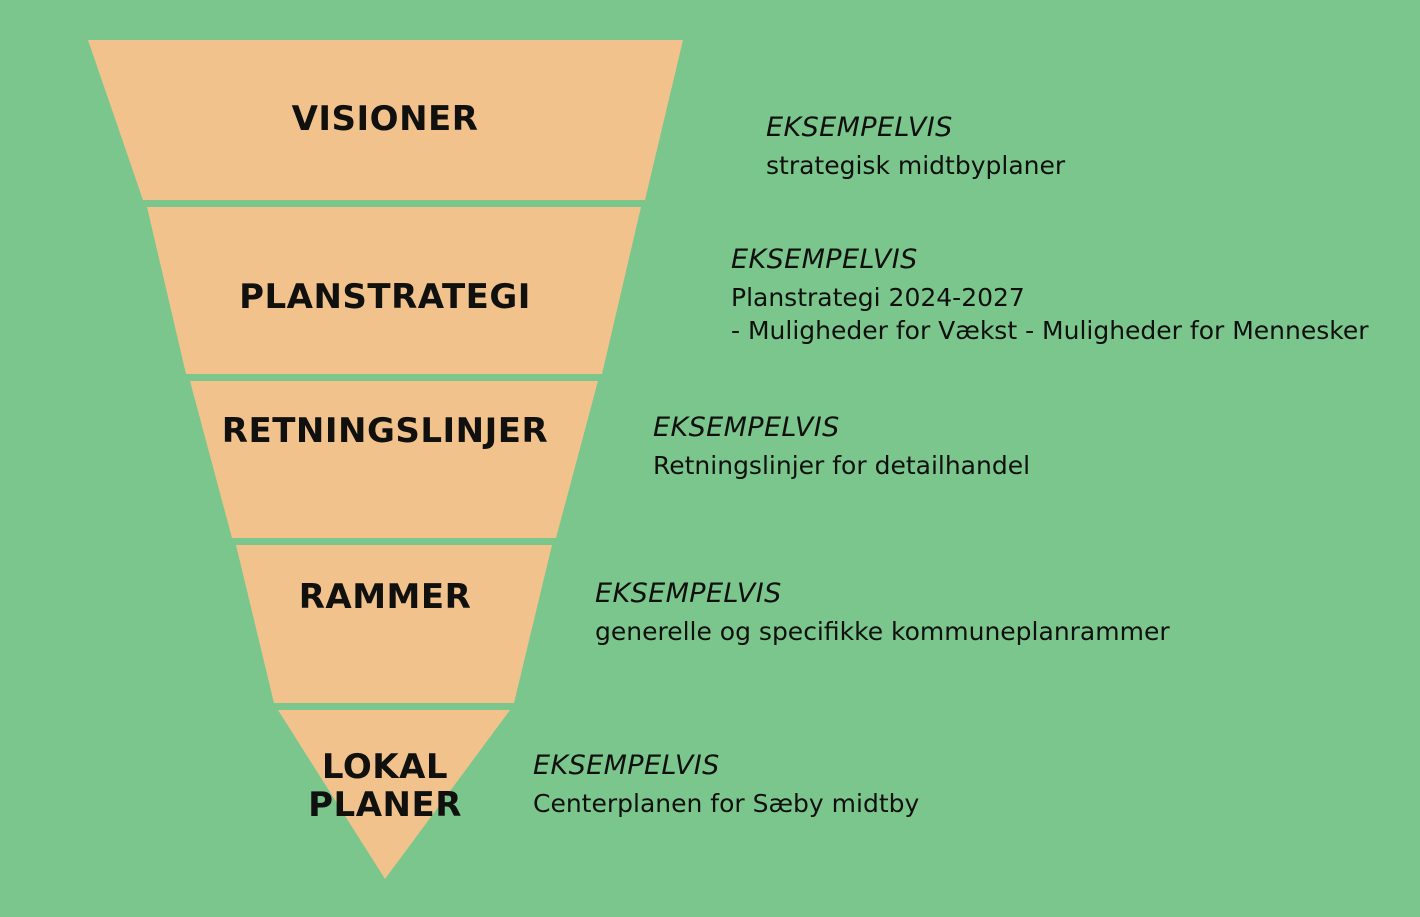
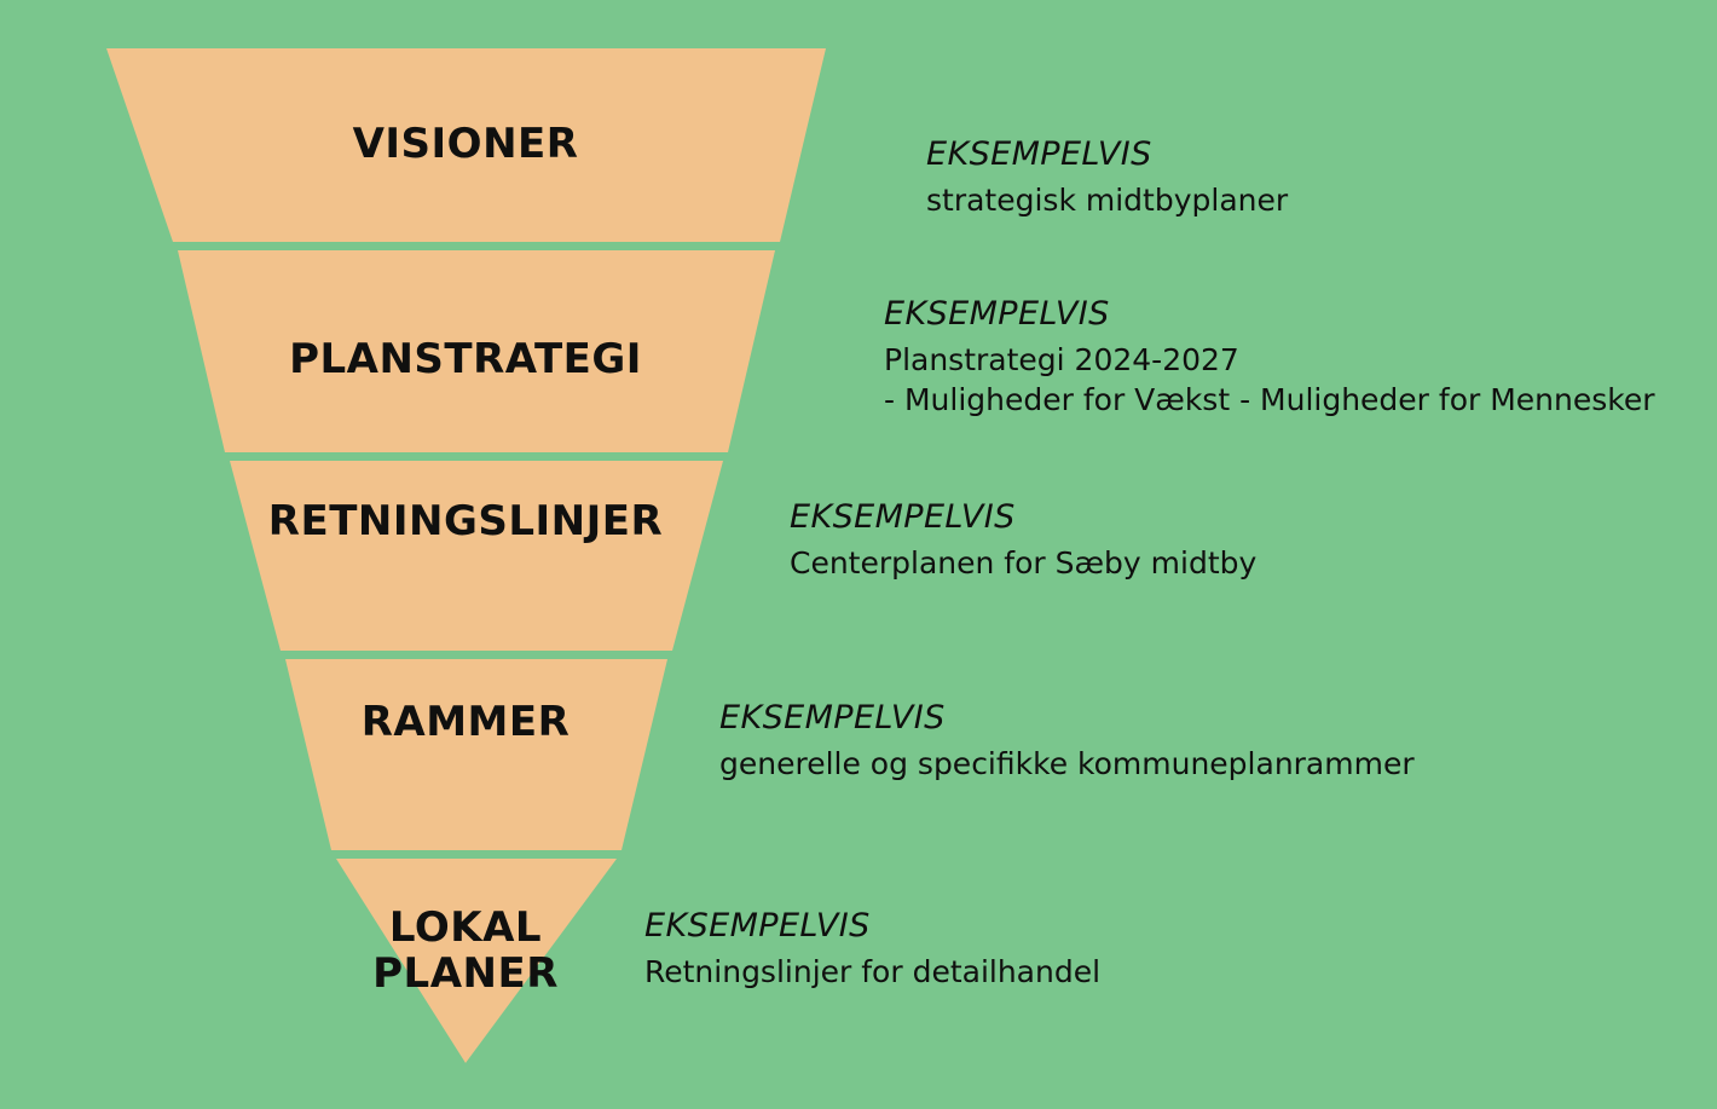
  VISIONER
  PLANSTRATEGI
  RETNINGSLINJER
  RAMMER
  LOKAL
  PLANER
  EKSEMPELVIS
  strategisk midtbyplaner
  EKSEMPELVIS
  Planstrategi 2024-2027
  - Muligheder for Vækst - Muligheder for Mennesker
  EKSEMPELVIS
- Retningslinjer for detailhandel
+ Centerplanen for Sæby midtby
  EKSEMPELVIS
  generelle og specifikke kommuneplanrammer
  EKSEMPELVIS
- Centerplanen for Sæby midtby
+ Retningslinjer for detailhandel
